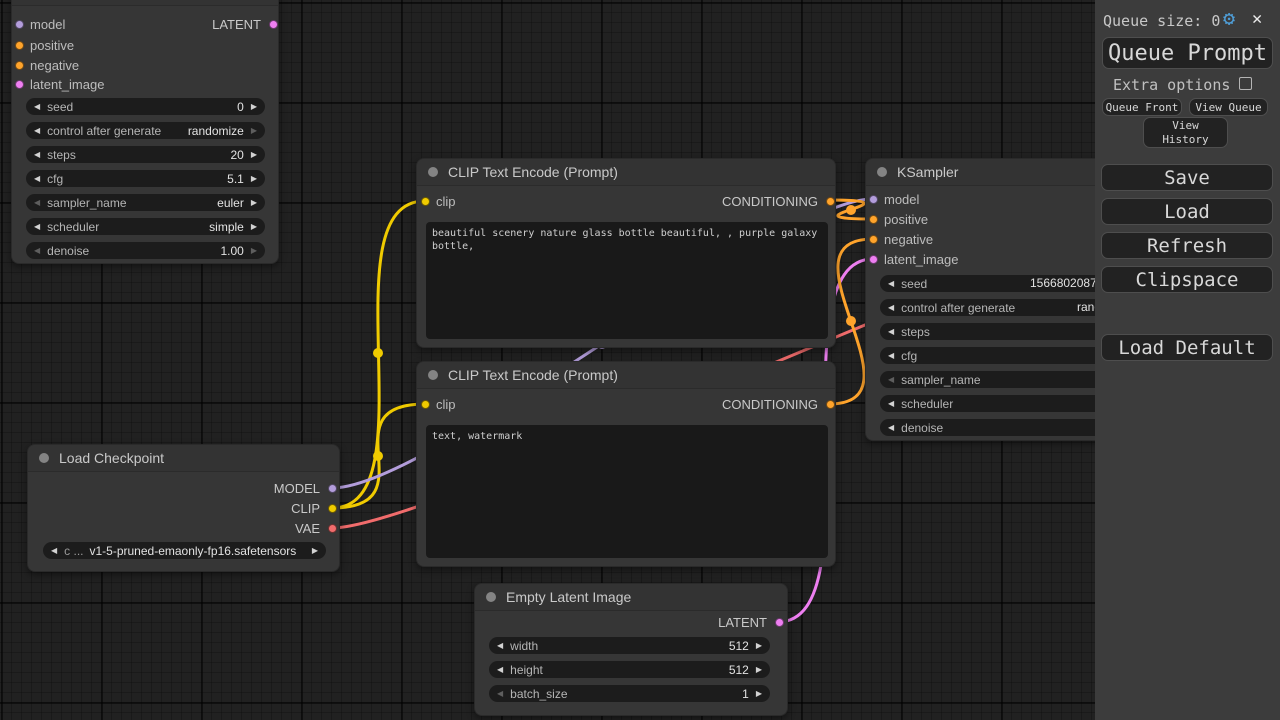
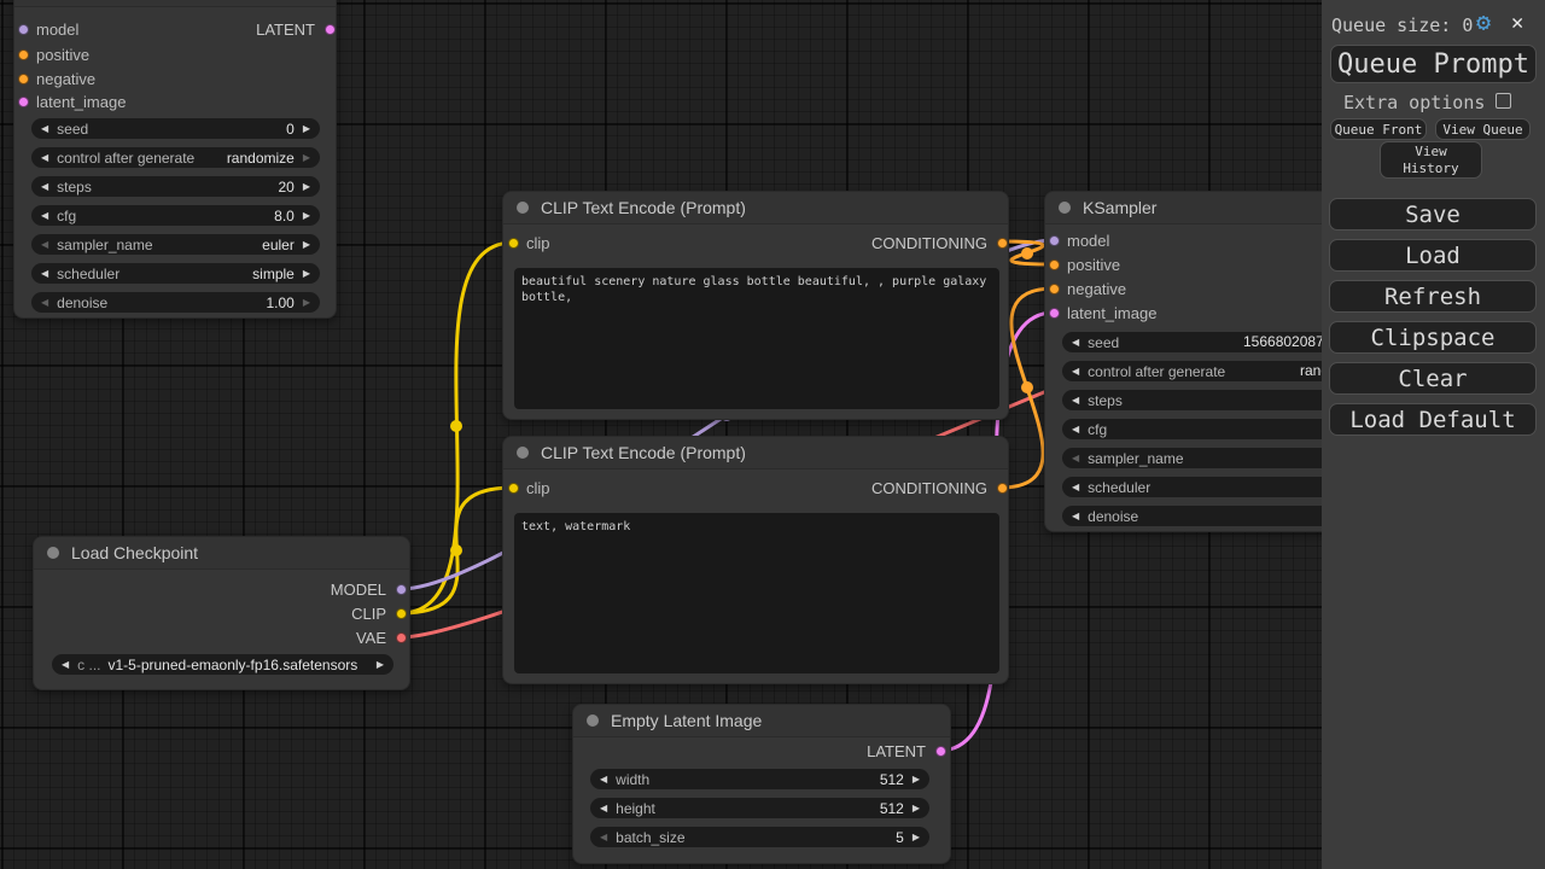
  model
  positive
  negative
  latent_image
  LATENT
  ◀
  seed
  0
  ▶
  ◀
  control after generate
  randomize
  ▶
  ◀
  steps
  20
  ▶
  ◀
  cfg
- 5.1
+ 8.0
  ▶
  ◀
  sampler_name
  euler
  ▶
  ◀
  scheduler
  simple
  ▶
  ◀
  denoise
  1.00
  ▶
  CLIP Text Encode (Prompt)
  clip
  CONDITIONING
  beautiful scenery nature glass bottle beautiful, , purple galaxy bottle,
  CLIP Text Encode (Prompt)
  clip
  CONDITIONING
  text, watermark
  Load Checkpoint
  MODEL
  CLIP
  VAE
  ◀
  c ...
  v1-5-pruned-emaonly-fp16.safetensors
  ▶
  KSampler
  model
  positive
  negative
  latent_image
  ◀
  seed
  1566802087
  ◀
  control after generate
  ◀
  steps
  ◀
  cfg
  ◀
  sampler_name
  ◀
  scheduler
  ◀
  denoise
  Empty Latent Image
  LATENT
  ◀
  width
  512
  ▶
  ◀
  height
  512
  ▶
  ◀
  batch_size
- 1
+ 5
  ▶
  Queue size: 0
  ⚙
  ✕
  Queue Prompt
  Extra options
  Queue Front
  View Queue
  View History
  Save
  Load
  Refresh
  Clipspace
+ Clear
  Load Default
